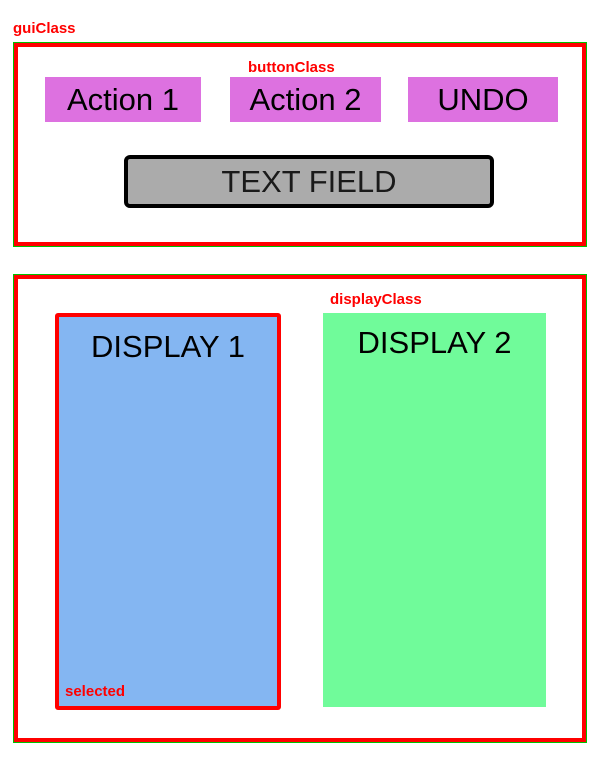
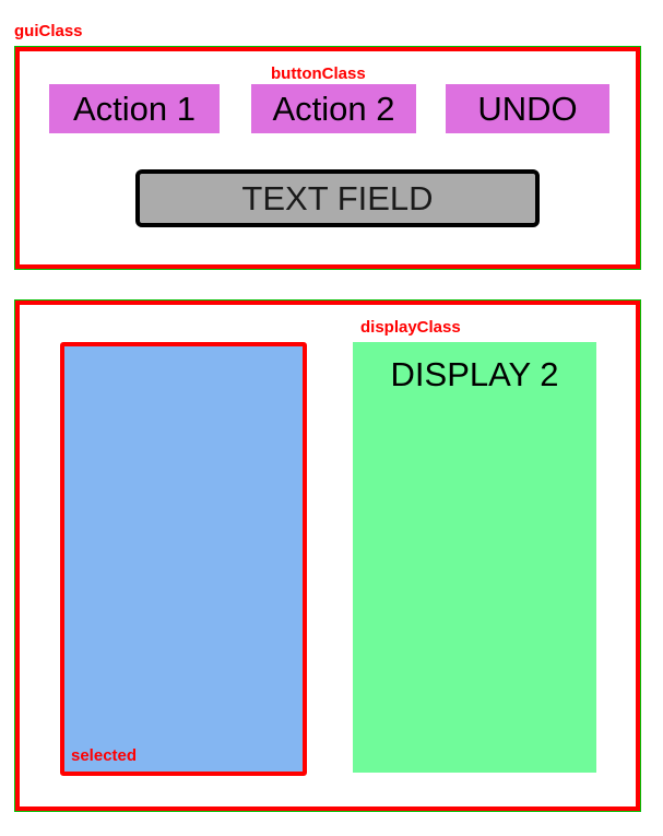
  guiClass
  buttonClass
  Action 1
  Action 2
  UNDO
  TEXT FIELD
  displayClass
- DISPLAY 1
  selected
  DISPLAY 2
